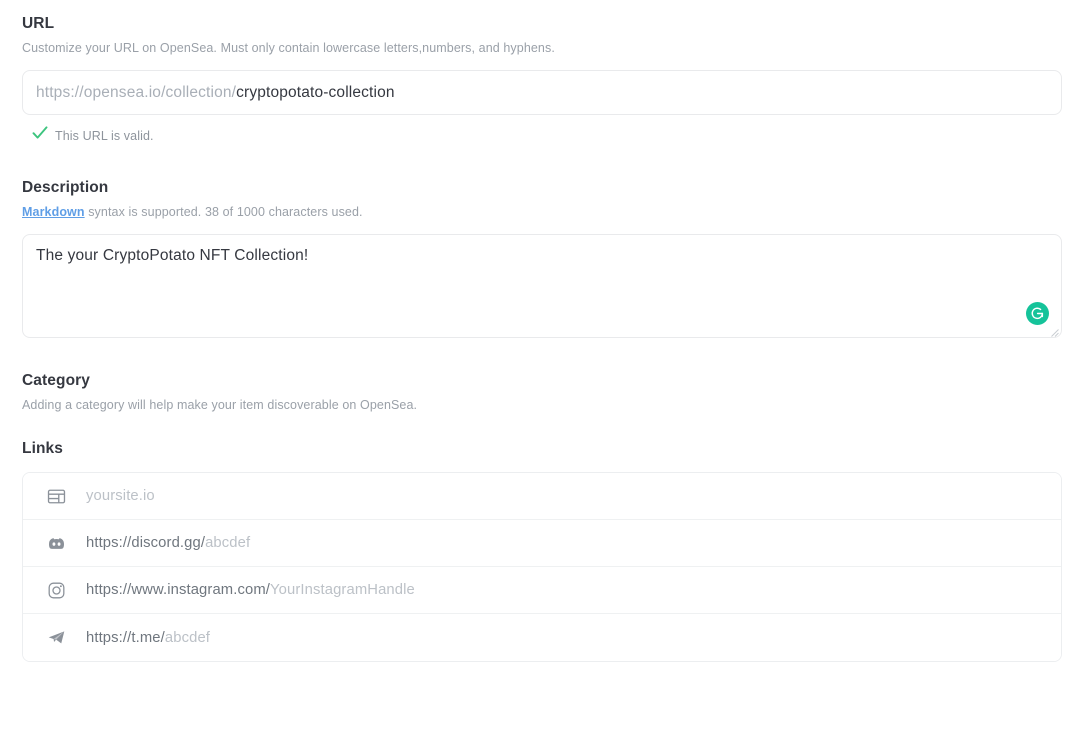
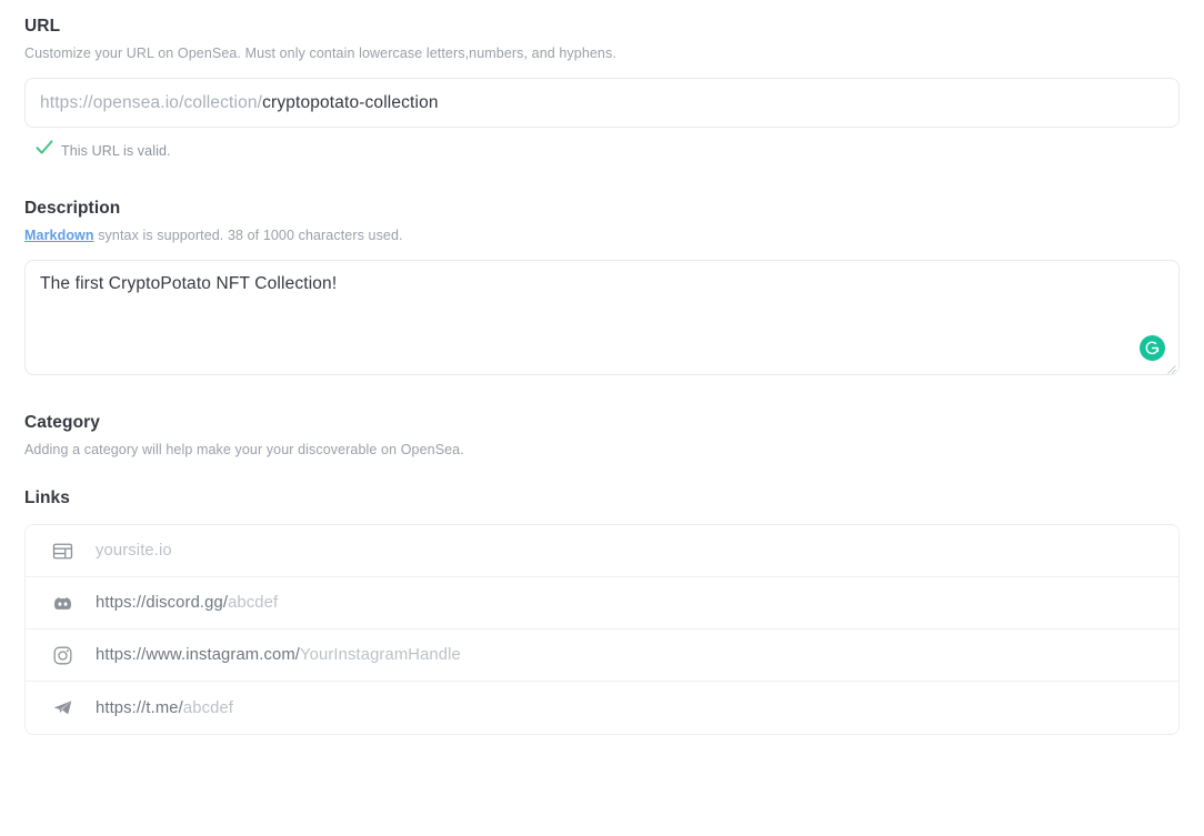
  URL
  Customize your URL on OpenSea. Must only contain lowercase letters,numbers, and hyphens.
  https://opensea.io/collection/
  cryptopotato-collection
  This URL is valid.
  Description
  Markdown syntax is supported. 38 of 1000 characters used.
- The your CryptoPotato NFT Collection!
+ The first CryptoPotato NFT Collection!
  Category
- Adding a category will help make your item discoverable on OpenSea.
+ Adding a category will help make your your discoverable on OpenSea.
  Links
  yoursite.io
  https://discord.gg/abcdef
  https://www.instagram.com/YourInstagramHandle
  https://t.me/abcdef
